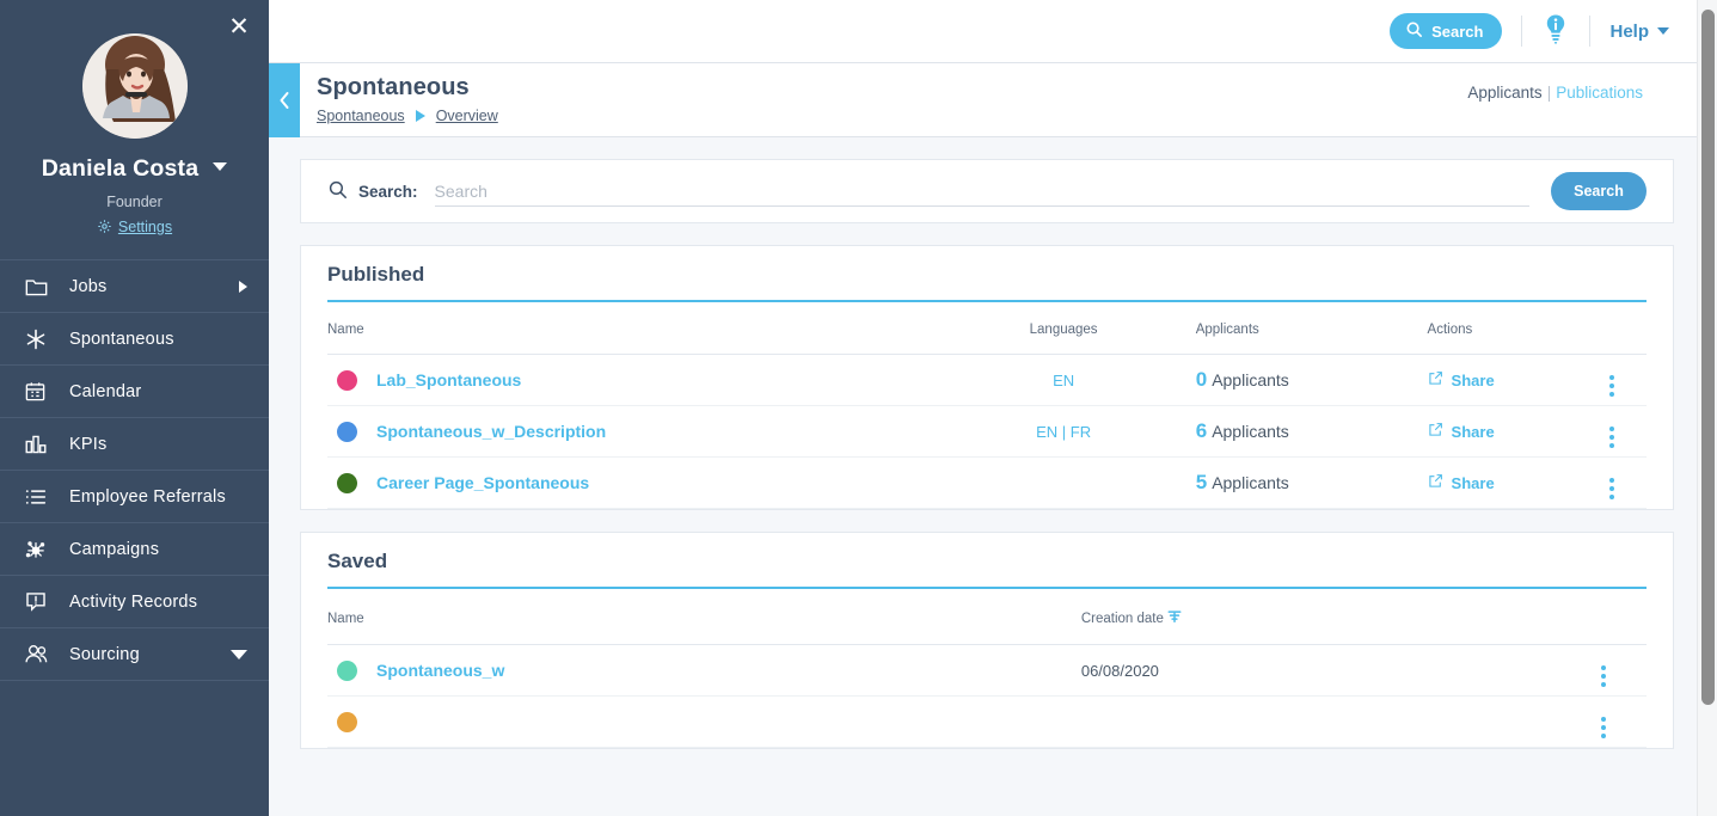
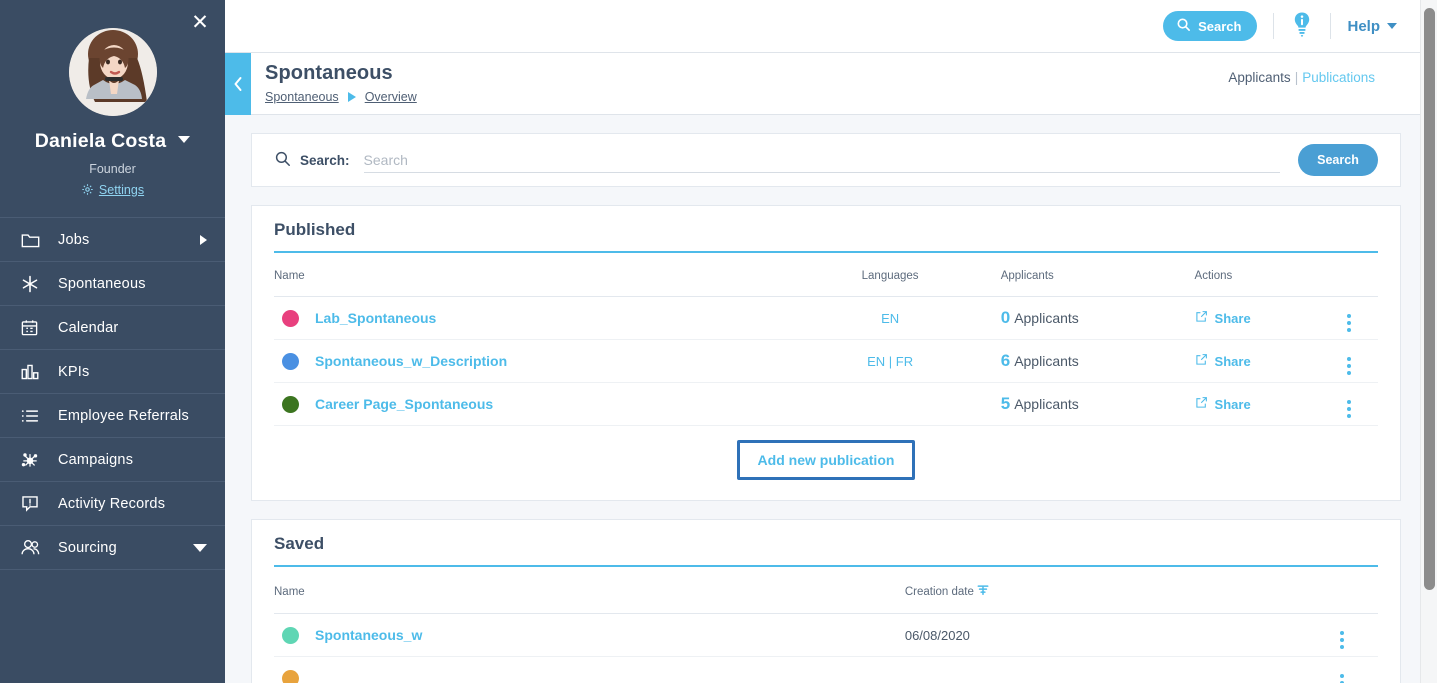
  ✕
  Daniela Costa
  Founder
  Settings
  Jobs
  Spontaneous
  Calendar
  KPIs
  Employee Referrals
  Campaigns
  Activity Records
  Sourcing
  Search
  Help
  Spontaneous
  Spontaneous
  Overview
  Applicants | Publications
  Search:
  Search
  Search
  Published
  Name	Languages	Applicants	Actions
  Lab_Spontaneous	EN	0 Applicants	Share
  Spontaneous_w_Description	EN | FR	6 Applicants	Share
  Career Page_Spontaneous		5 Applicants	Share
+ Add new publication
  Saved
  Name	Creation date
  Spontaneous_w	06/08/2020
